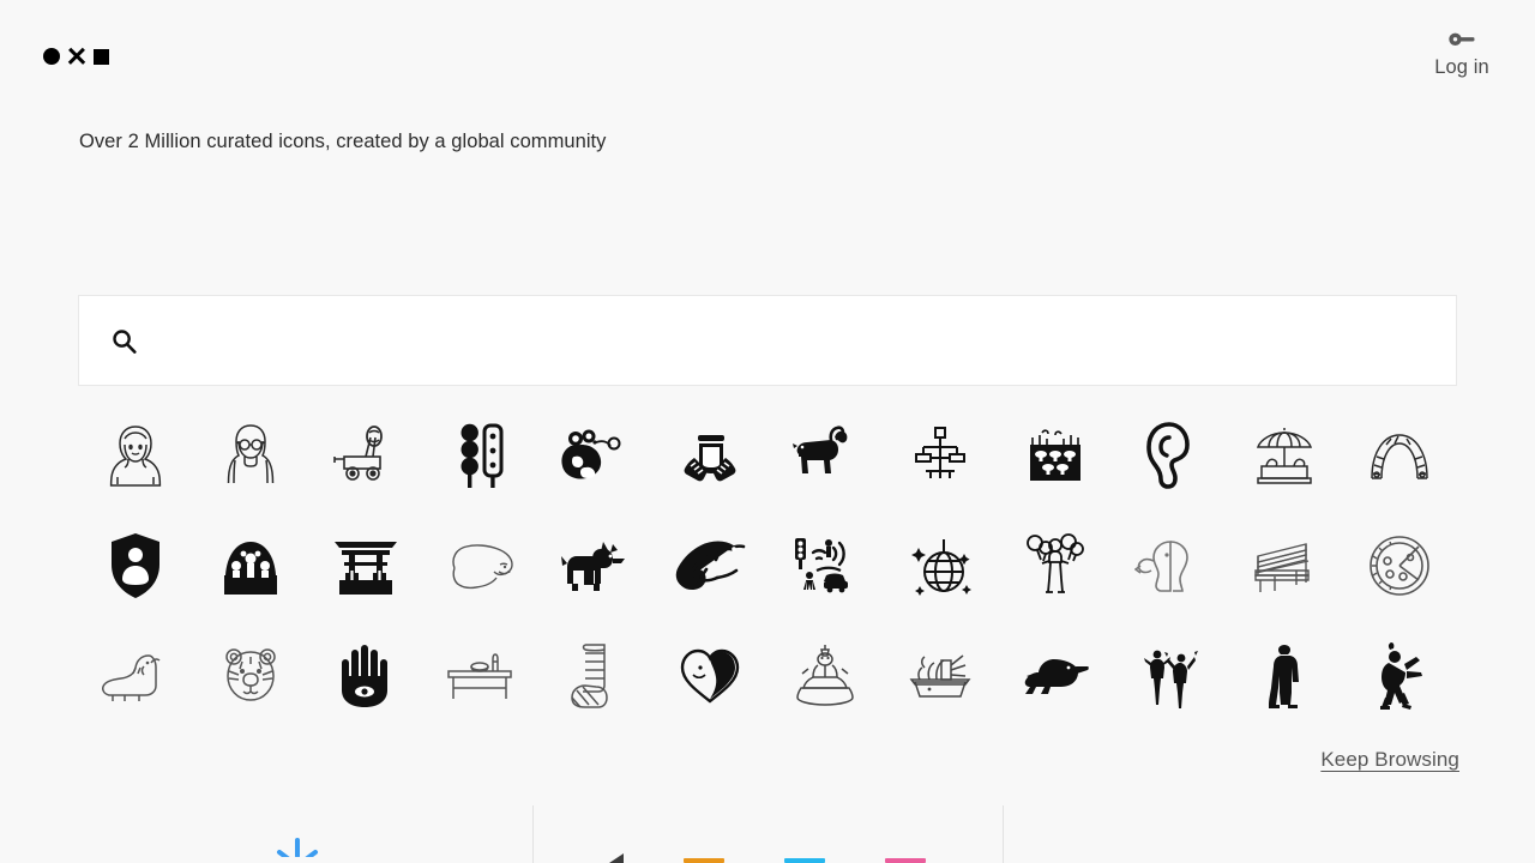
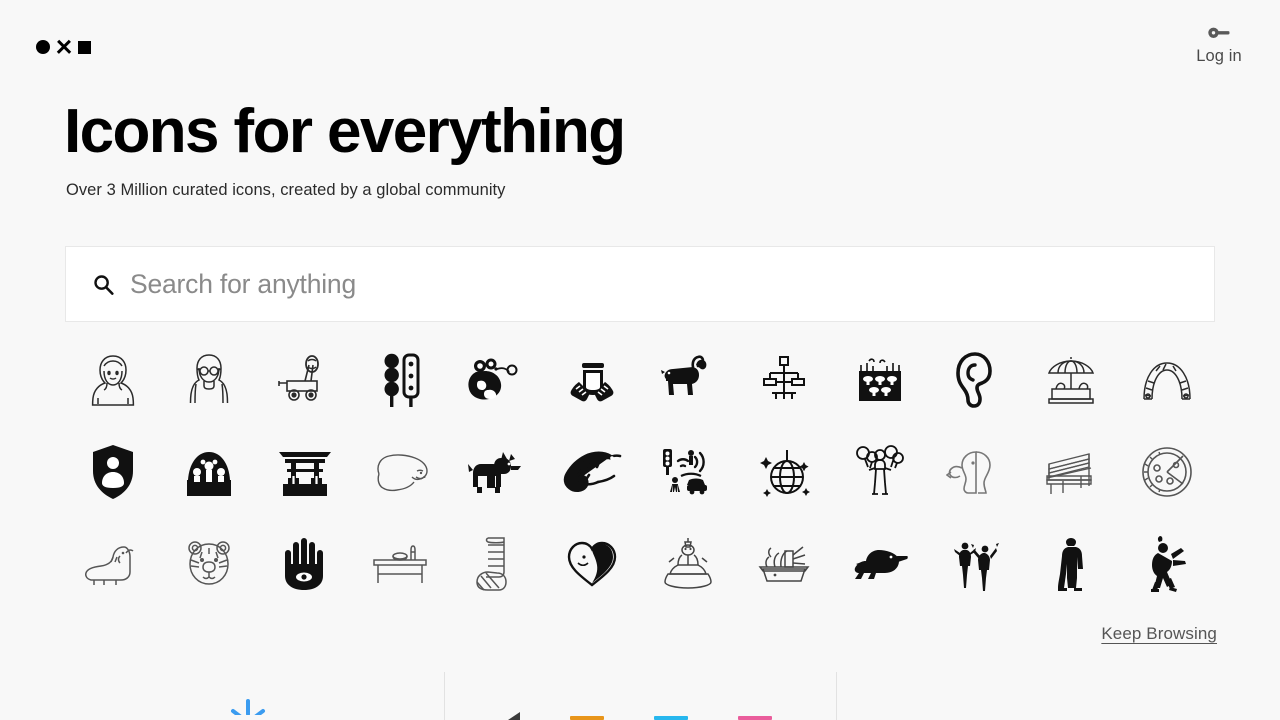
  Log in
+ Icons for everything
- Over 2 Million curated icons, created by a global community
+ Over 3 Million curated icons, created by a global community
+ Search for anything
  Keep Browsing
